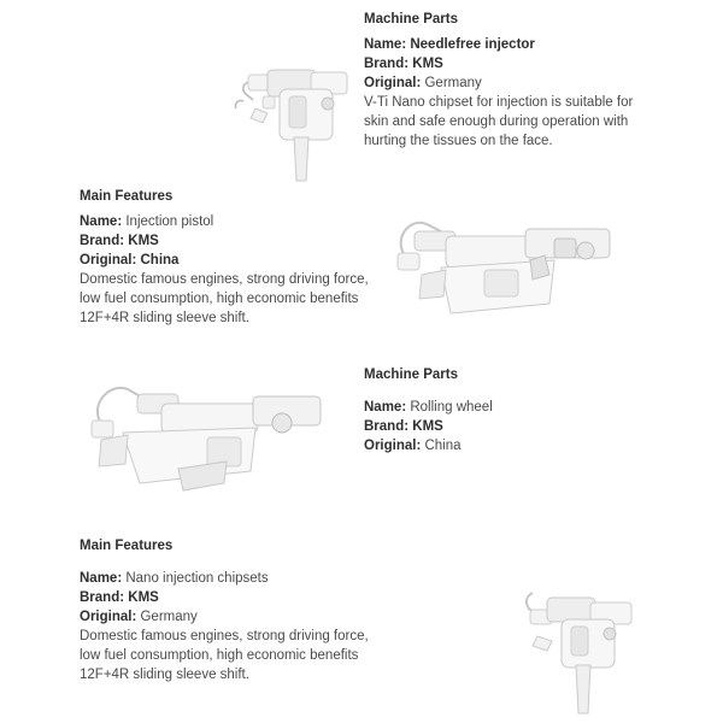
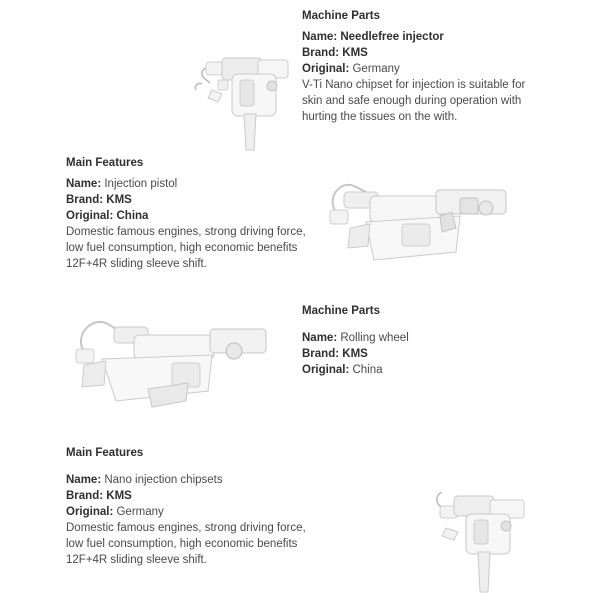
  Machine Parts
  Name: Needlefree injector
  Brand: KMS
  Original: Germany
- V-Ti Nano chipset for injection is suitable for skin and safe enough during operation with hurting the tissues on the face.
+ V-Ti Nano chipset for injection is suitable for skin and safe enough during operation with hurting the tissues on the with.
  Main Features
  Name: Injection pistol
  Brand: KMS
  Original: China
  Domestic famous engines, strong driving force, low fuel consumption, high economic benefits 12F+4R sliding sleeve shift.
  Machine Parts
  Name: Rolling wheel
  Brand: KMS
  Original: China
  Main Features
  Name: Nano injection chipsets
  Brand: KMS
  Original: Germany
  Domestic famous engines, strong driving force, low fuel consumption, high economic benefits 12F+4R sliding sleeve shift.
